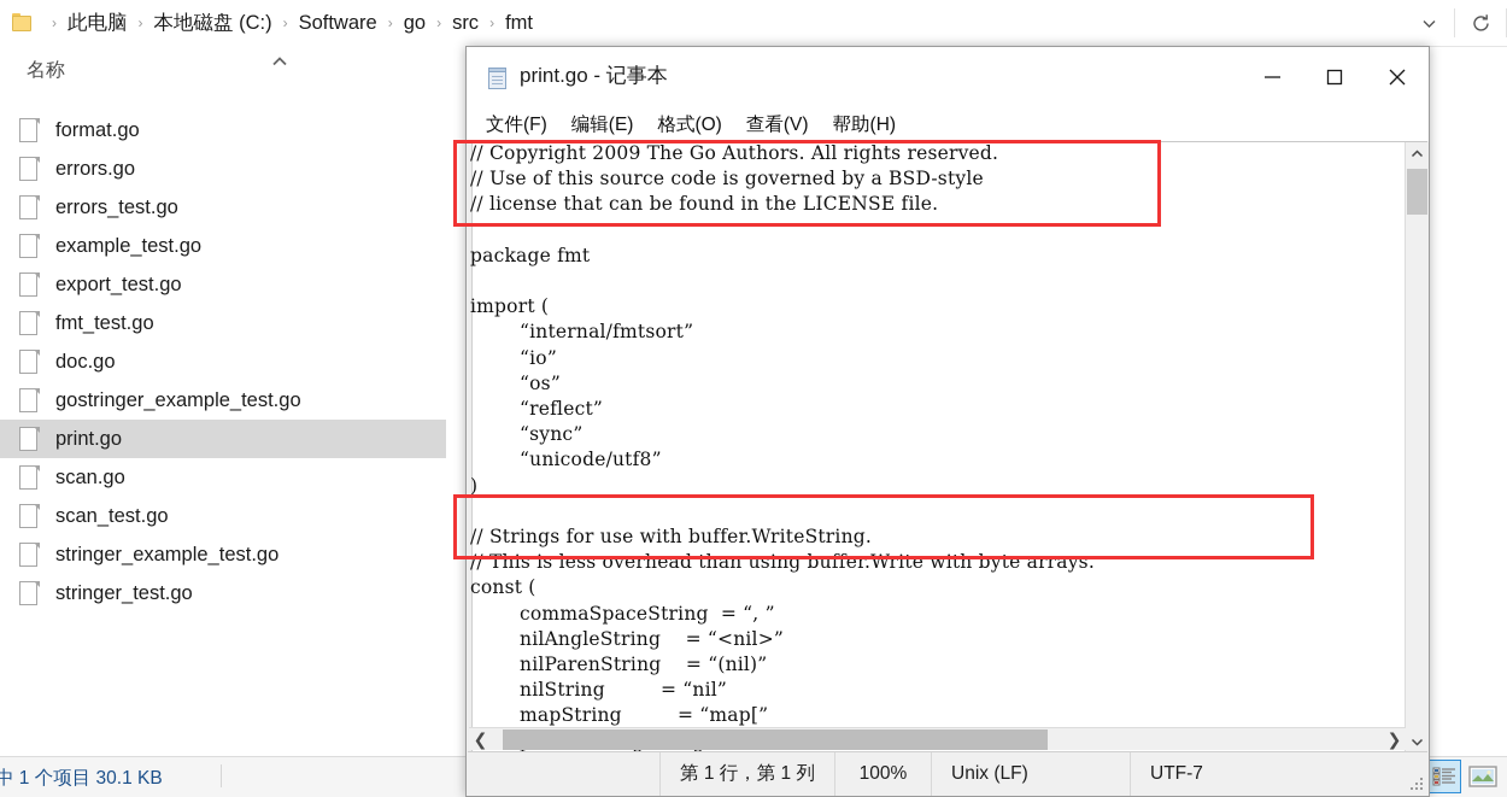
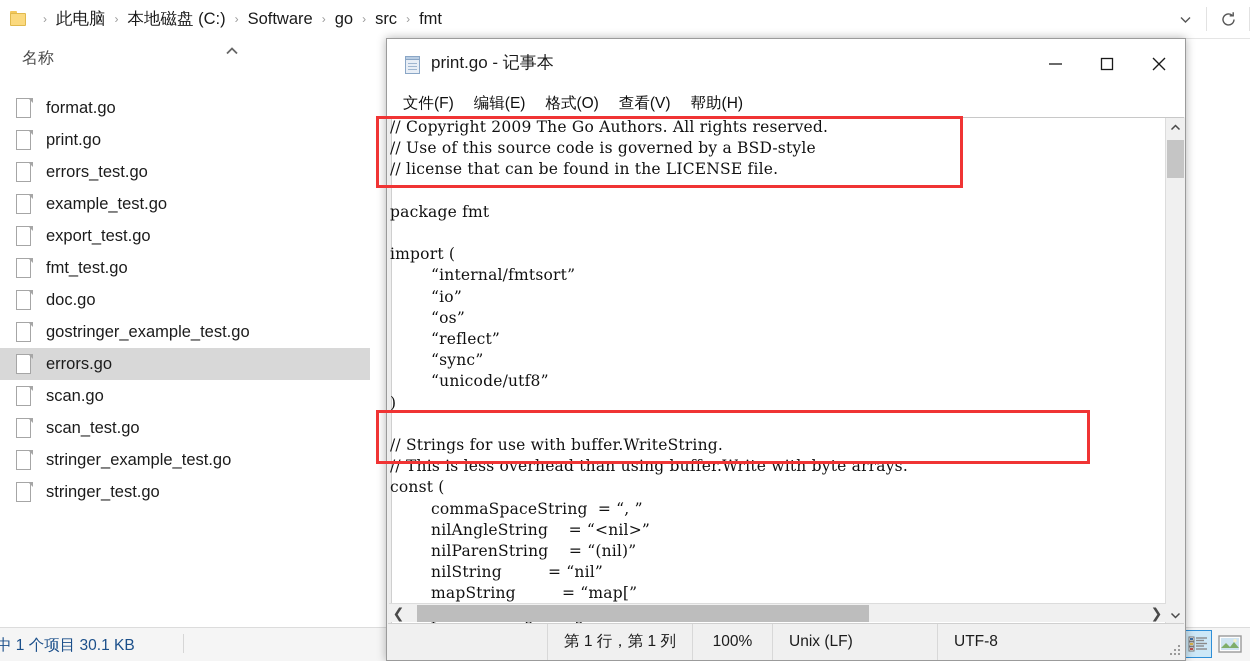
  ›
  此电脑
  ›
  本地磁盘 (C:)
  ›
  Software
  ›
  go
  ›
  src
  ›
  fmt
  名称
  format.go
- errors.go
+ print.go
  errors_test.go
  example_test.go
  export_test.go
  fmt_test.go
  doc.go
  gostringer_example_test.go
- print.go
+ errors.go
  scan.go
  scan_test.go
  stringer_example_test.go
  stringer_test.go
  中 1 个项目 30.1 KB
  print.go - 记事本
  文件(F)
  编辑(E)
  格式(O)
  查看(V)
  帮助(H)
  // Copyright 2009 The Go Authors. All rights reserved.
  // Use of this source code is governed by a BSD-style
  // license that can be found in the LICENSE file.
  package fmt
  import (
  “internal/fmtsort”
  “io”
  “os”
  “reflect”
  “sync”
  “unicode/utf8”
  )
  // Strings for use with buffer.WriteString.
  // This is less overhead than using buffer.Write with byte arrays.
  const (
  commaSpaceString = “, ”
  nilAngleString = “<nil>”
  nilParenString = “(nil)”
  nilString = “nil”
  mapString = “map[”
  ❮
  ❯
  第 1 行，第 1 列
  100%
  Unix (LF)
- UTF-7
+ UTF-8
